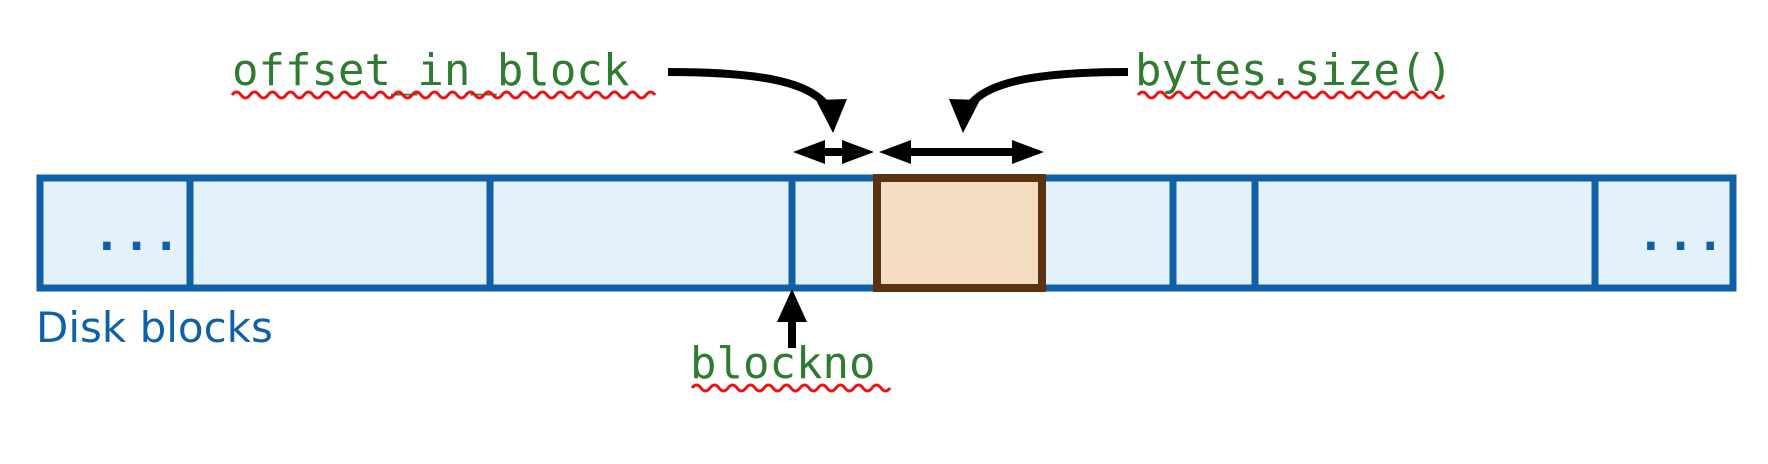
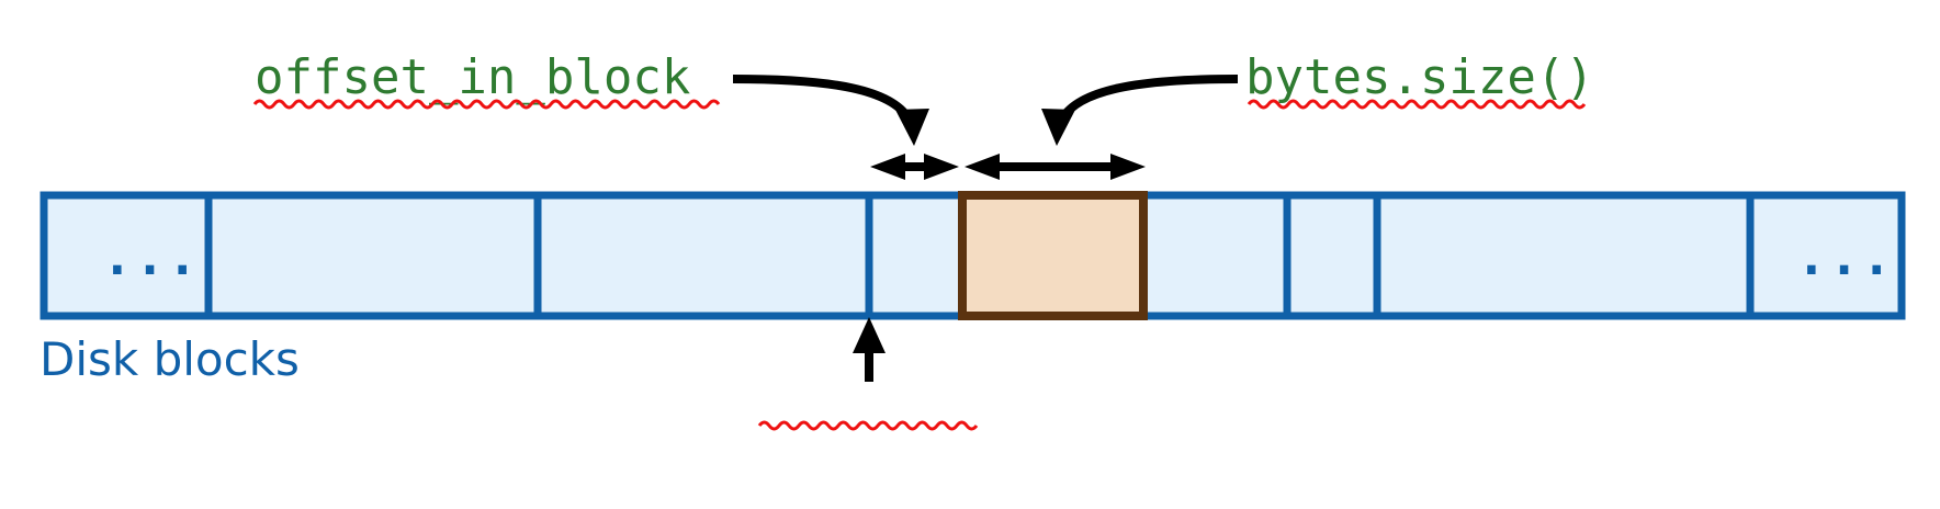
  ...
  ...
  offset_in_block
  bytes.size()
- blockno
  Disk blocks
